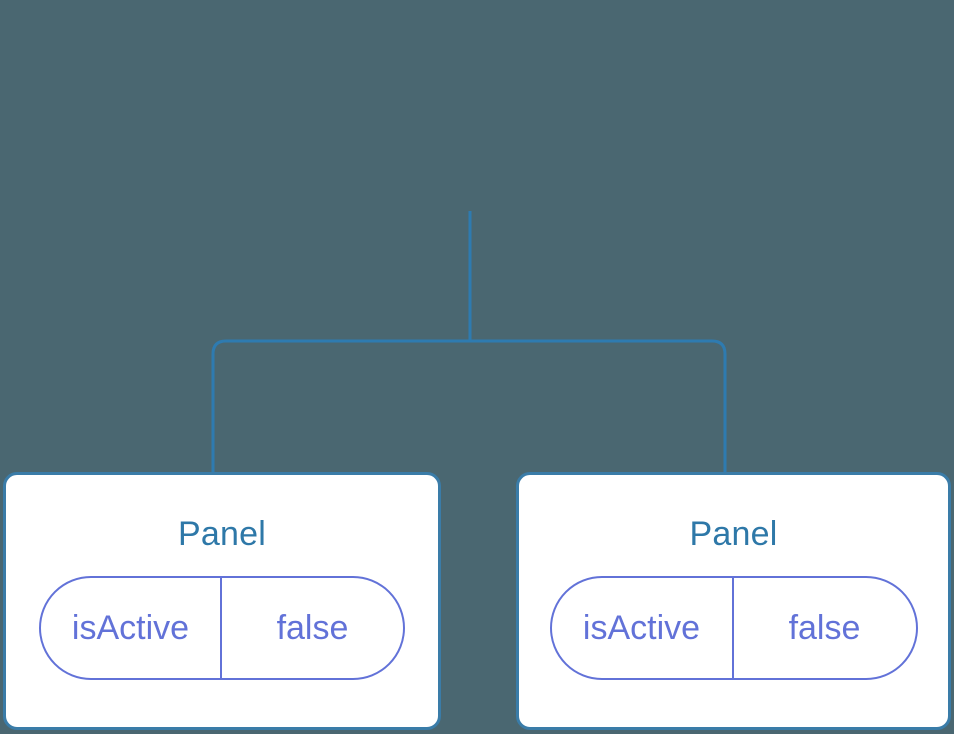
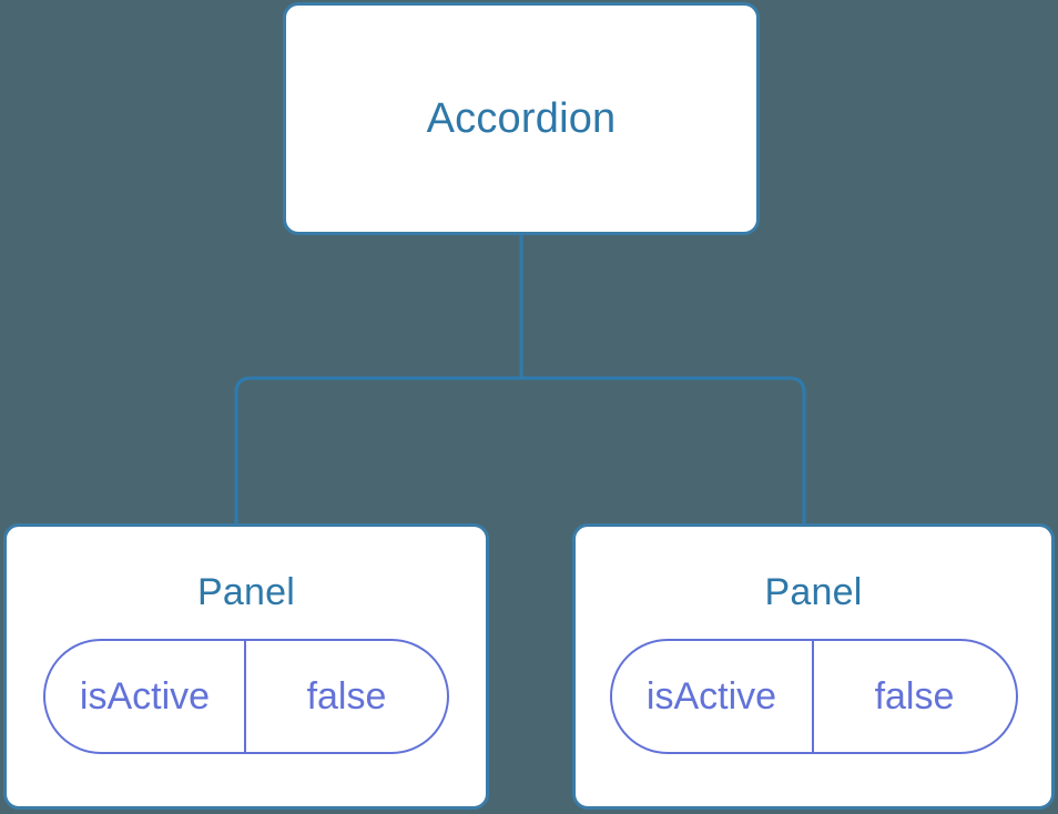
+ Accordion
  Panel
  isActive
  false
  Panel
  isActive
  false
